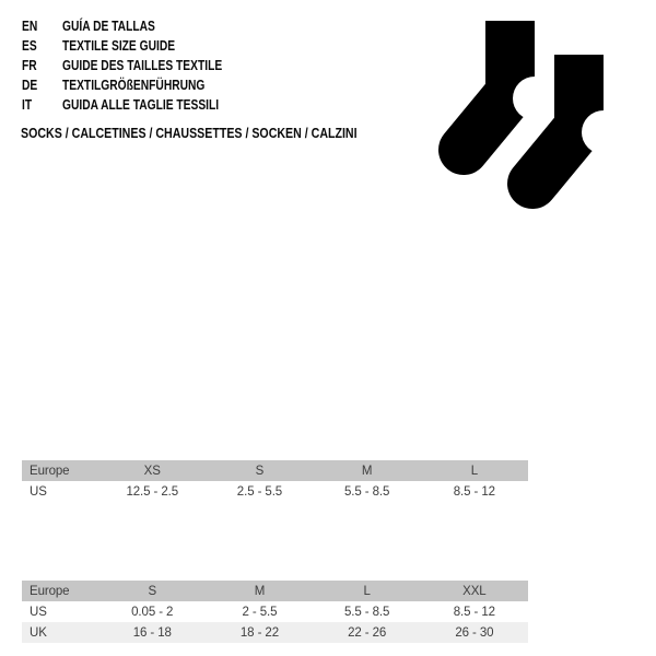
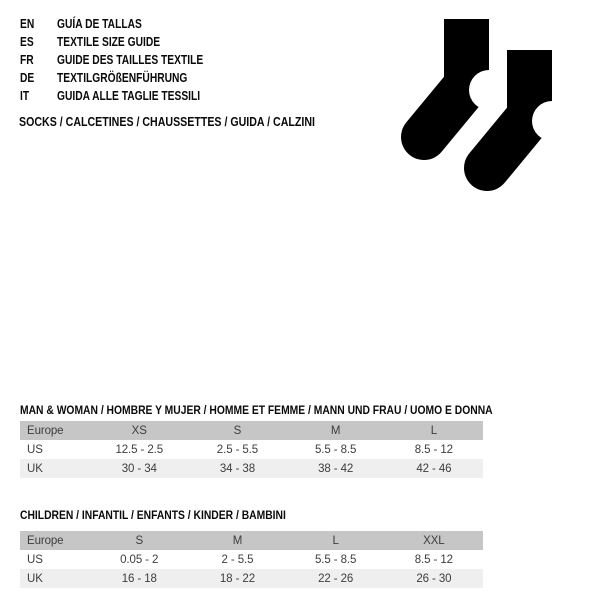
  EN
  GUÍA DE TALLAS
  ES
  TEXTILE SIZE GUIDE
  FR
  GUIDE DES TAILLES TEXTILE
  DE
  TEXTILGRÖßENFÜHRUNG
  IT
  GUIDA ALLE TAGLIE TESSILI
- SOCKS / CALCETINES / CHAUSSETTES / SOCKEN / CALZINI
+ SOCKS / CALCETINES / CHAUSSETTES / GUIDA / CALZINI
+ MAN & WOMAN / HOMBRE Y MUJER / HOMME ET FEMME / MANN UND FRAU / UOMO E DONNA
  Europe	XS	S	M	L
  US	12.5 - 2.5	2.5 - 5.5	5.5 - 8.5	8.5 - 12
+ UK	30 - 34	34 - 38	38 - 42	42 - 46
+ CHILDREN / INFANTIL / ENFANTS / KINDER / BAMBINI
  Europe	S	M	L	XXL
  US	0.05 - 2	2 - 5.5	5.5 - 8.5	8.5 - 12
  UK	16 - 18	18 - 22	22 - 26	26 - 30
